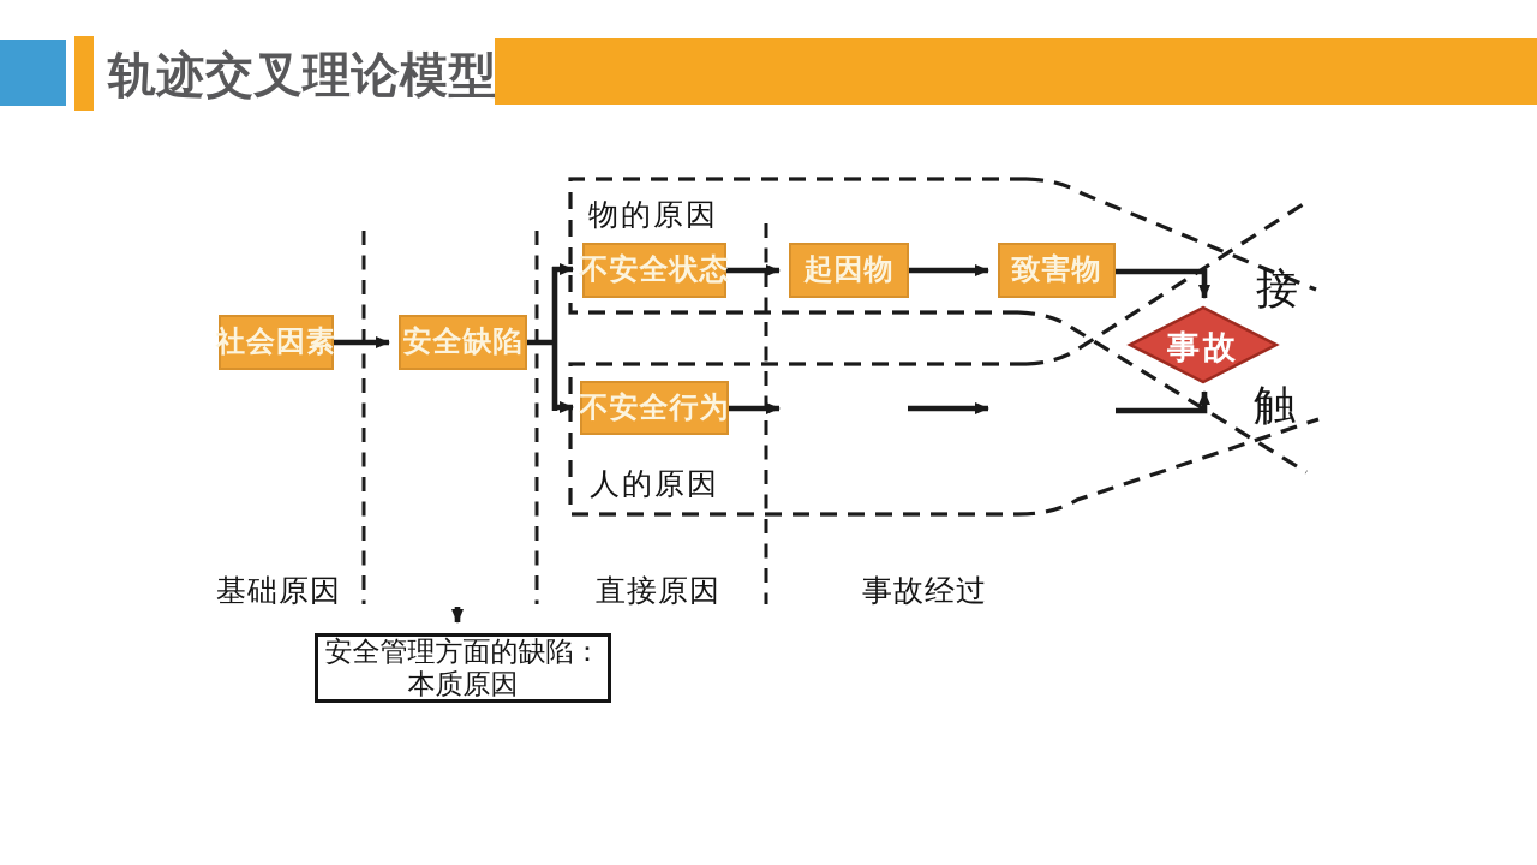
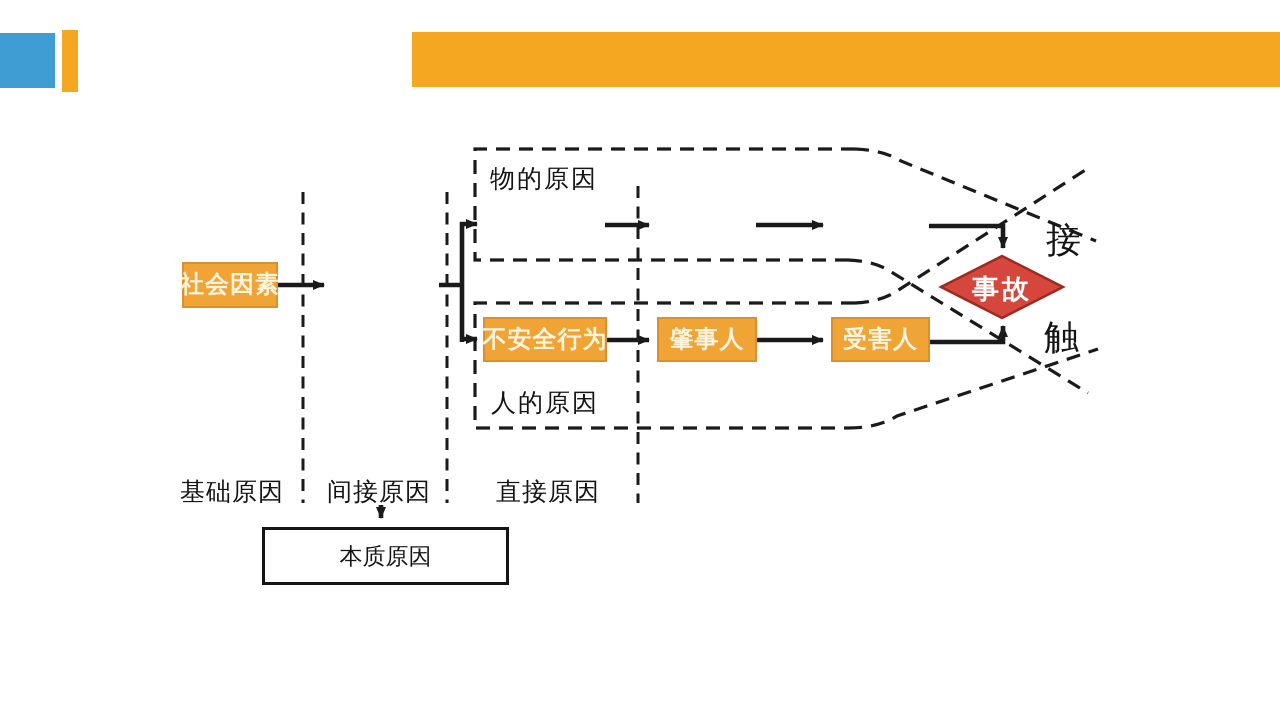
- 轨迹交叉理论模型
  社会因素
- 安全缺陷
- 不安全状态
- 起因物
- 致害物
  不安全行为
+ 肇事人
+ 受害人
  事故
  物的原因
  人的原因
  接
  触
  基础原因
+ 间接原因
  直接原因
- 事故经过
- 安全管理方面的缺陷：
  本质原因
